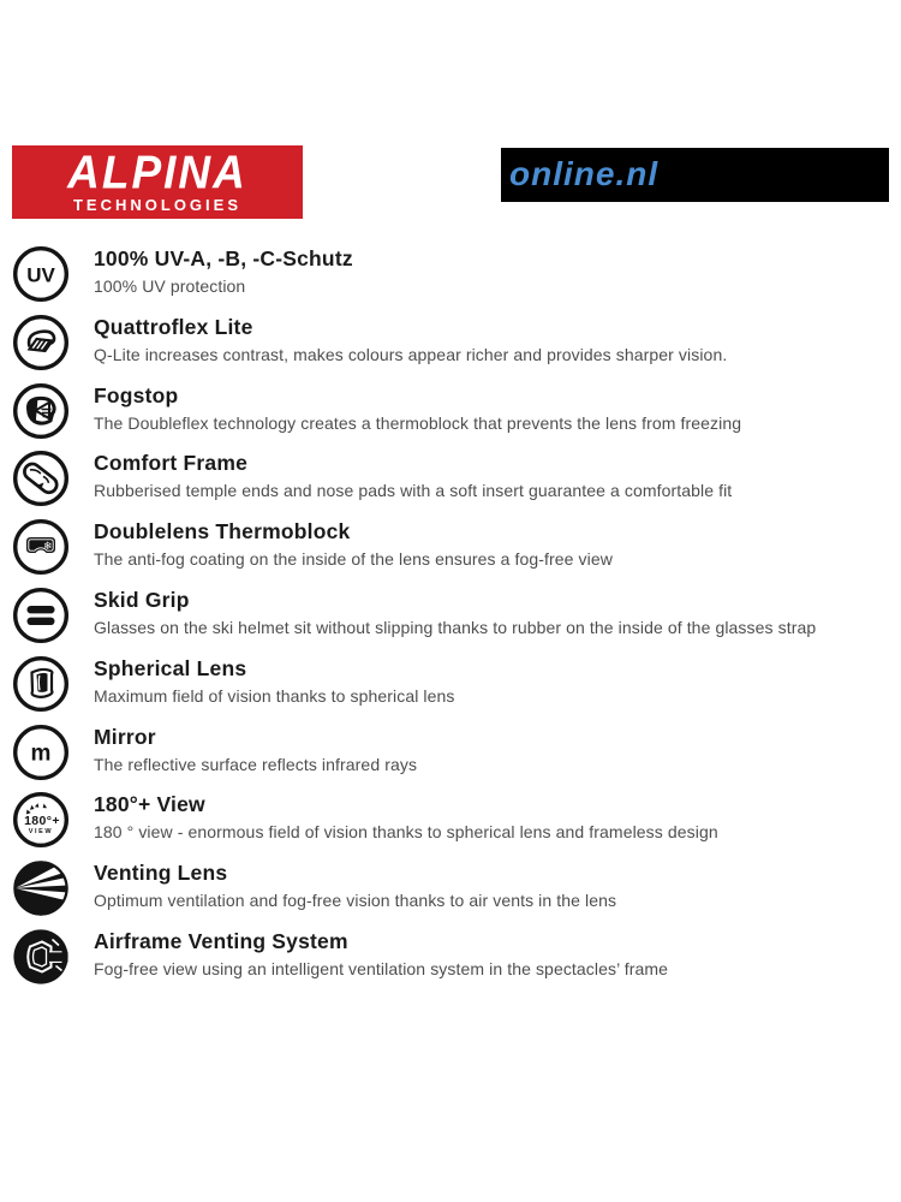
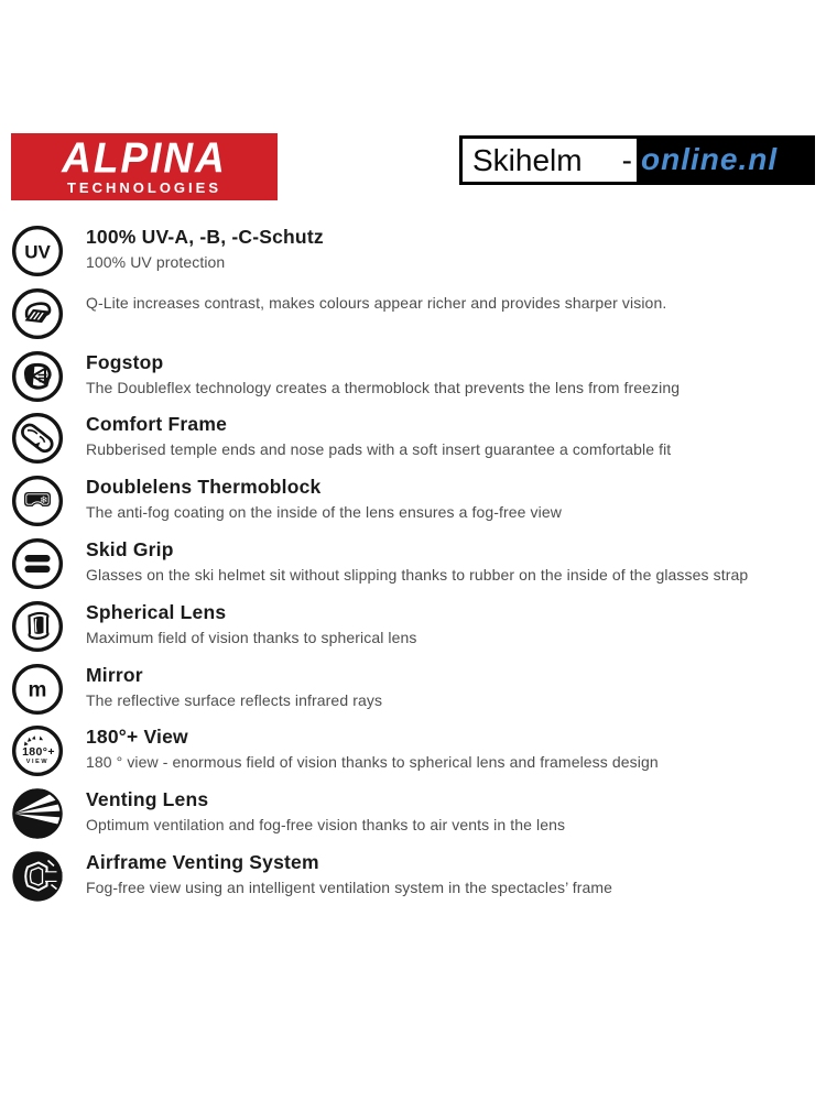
  ALPINA
  TECHNOLOGIES
+ Skihelm
+ -
  online.nl
  UV
  100% UV-A, -B, -C-Schutz
  100% UV protection
- Quattroflex Lite
  Q-Lite increases contrast, makes colours appear richer and provides sharper vision.
  Fogstop
  The Doubleflex technology creates a thermoblock that prevents the lens from freezing
  Comfort Frame
  Rubberised temple ends and nose pads with a soft insert guarantee a comfortable fit
  ❄
  Doublelens Thermoblock
  The anti-fog coating on the inside of the lens ensures a fog-free view
  Skid Grip
  Glasses on the ski helmet sit without slipping thanks to rubber on the inside of the glasses strap
  Spherical Lens
  Maximum field of vision thanks to spherical lens
  m
  Mirror
  The reflective surface reflects infrared rays
  180°+
  180°+ View
  180 ° view - enormous field of vision thanks to spherical lens and frameless design
  Venting Lens
  Optimum ventilation and fog-free vision thanks to air vents in the lens
  Airframe Venting System
  Fog-free view using an intelligent ventilation system in the spectacles’ frame
